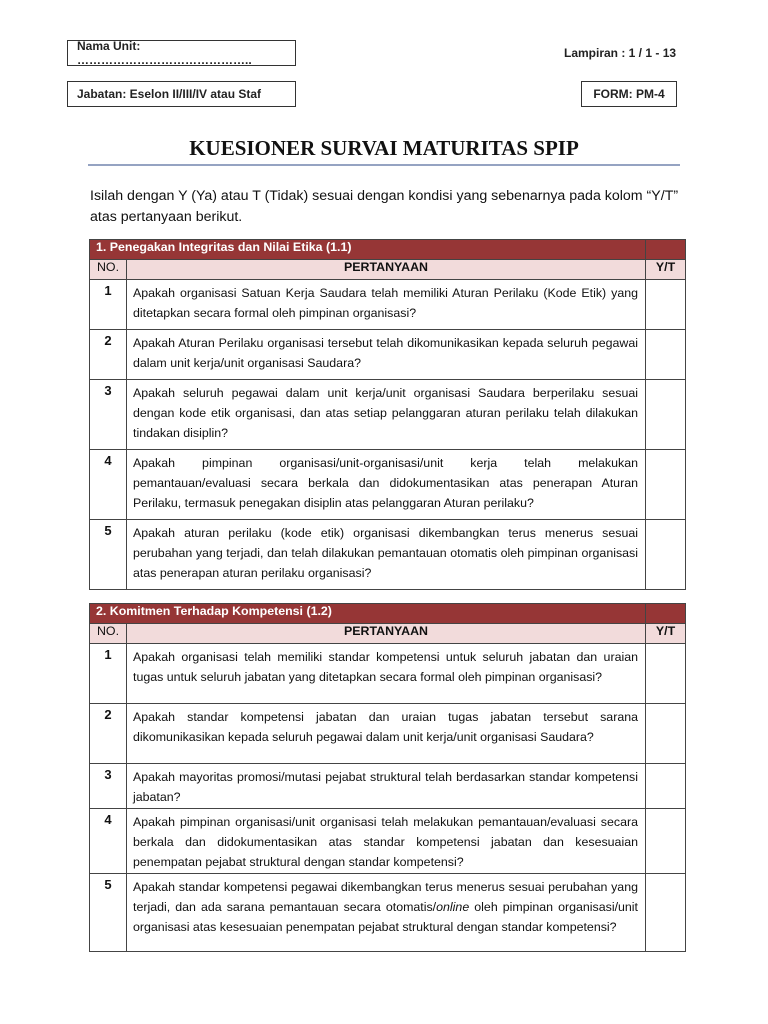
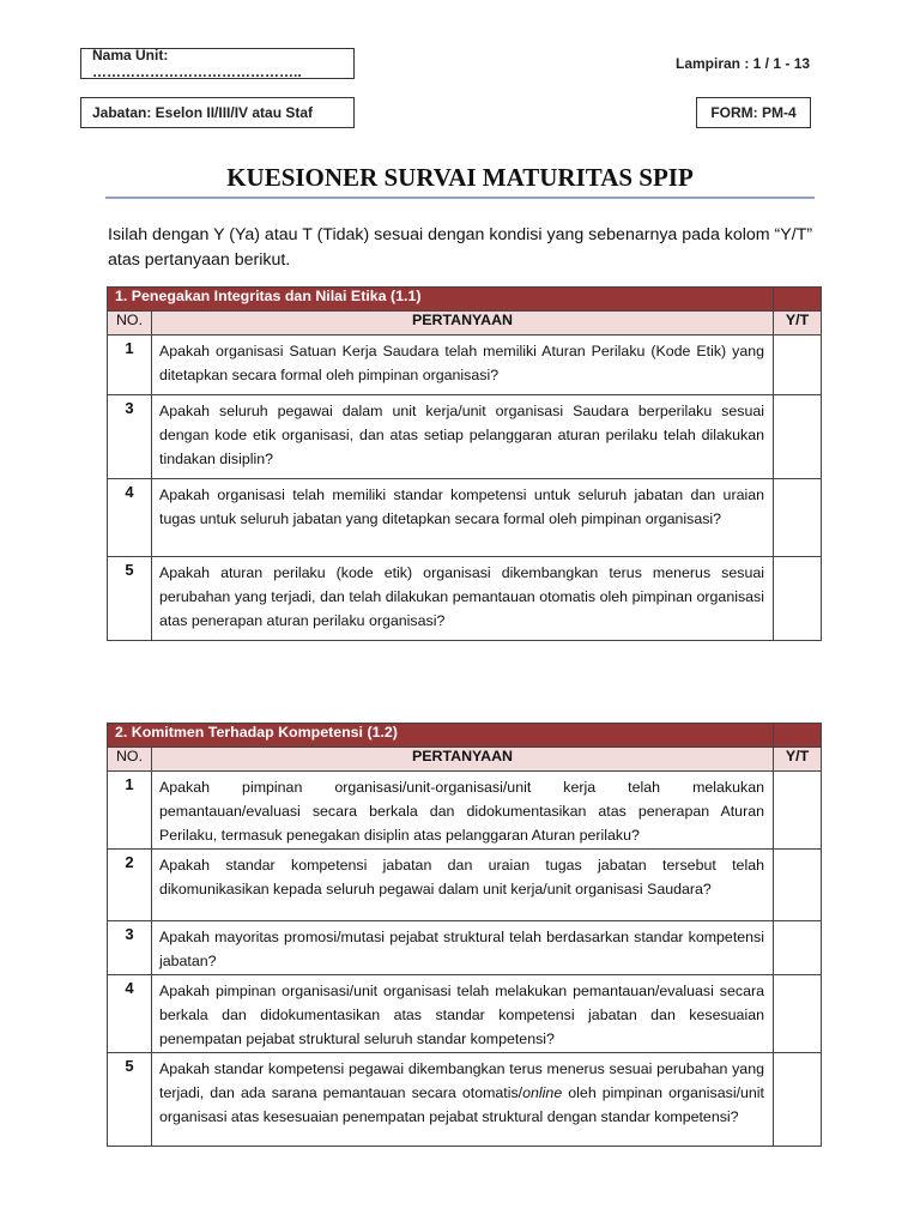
  Nama Unit: ……………………………………..
  Jabatan: Eselon II/III/IV atau Staf
  Lampiran : 1 / 1 - 13
  FORM: PM-4
  KUESIONER SURVAI MATURITAS SPIP
  Isilah dengan Y (Ya) atau T (Tidak) sesuai dengan kondisi yang sebenarnya pada kolom “Y/T” atas pertanyaan berikut.
  1. Penegakan Integritas dan Nilai Etika (1.1)
  NO.	PERTANYAAN	Y/T
  1	Apakah organisasi Satuan Kerja Saudara telah memiliki Aturan Perilaku (Kode Etik) yang ditetapkan secara formal oleh pimpinan organisasi?
- 2	Apakah Aturan Perilaku organisasi tersebut telah dikomunikasikan kepada seluruh pegawai dalam unit kerja/unit organisasi Saudara?
  3	Apakah seluruh pegawai dalam unit kerja/unit organisasi Saudara berperilaku sesuai dengan kode etik organisasi, dan atas setiap pelanggaran aturan perilaku telah dilakukan tindakan disiplin?
- 4	Apakah pimpinan organisasi/unit-organisasi/unit kerja telah melakukan pemantauan/evaluasi secara berkala dan didokumentasikan atas penerapan Aturan Perilaku, termasuk penegakan disiplin atas pelanggaran Aturan perilaku?
+ 4	Apakah organisasi telah memiliki standar kompetensi untuk seluruh jabatan dan uraian tugas untuk seluruh jabatan yang ditetapkan secara formal oleh pimpinan organisasi?
  5	Apakah aturan perilaku (kode etik) organisasi dikembangkan terus menerus sesuai perubahan yang terjadi, dan telah dilakukan pemantauan otomatis oleh pimpinan organisasi atas penerapan aturan perilaku organisasi?
  2. Komitmen Terhadap Kompetensi (1.2)
  NO.	PERTANYAAN	Y/T
- 1	Apakah organisasi telah memiliki standar kompetensi untuk seluruh jabatan dan uraian tugas untuk seluruh jabatan yang ditetapkan secara formal oleh pimpinan organisasi?
+ 1	Apakah pimpinan organisasi/unit-organisasi/unit kerja telah melakukan pemantauan/evaluasi secara berkala dan didokumentasikan atas penerapan Aturan Perilaku, termasuk penegakan disiplin atas pelanggaran Aturan perilaku?
- 2	Apakah standar kompetensi jabatan dan uraian tugas jabatan tersebut sarana dikomunikasikan kepada seluruh pegawai dalam unit kerja/unit organisasi Saudara?
+ 2	Apakah standar kompetensi jabatan dan uraian tugas jabatan tersebut telah dikomunikasikan kepada seluruh pegawai dalam unit kerja/unit organisasi Saudara?
  3	Apakah mayoritas promosi/mutasi pejabat struktural telah berdasarkan standar kompetensi jabatan?
- 4	Apakah pimpinan organisasi/unit organisasi telah melakukan pemantauan/evaluasi secara berkala dan didokumentasikan atas standar kompetensi jabatan dan kesesuaian penempatan pejabat struktural dengan standar kompetensi?
+ 4	Apakah pimpinan organisasi/unit organisasi telah melakukan pemantauan/evaluasi secara berkala dan didokumentasikan atas standar kompetensi jabatan dan kesesuaian penempatan pejabat struktural seluruh standar kompetensi?
  5	Apakah standar kompetensi pegawai dikembangkan terus menerus sesuai perubahan yang terjadi, dan ada sarana pemantauan secara otomatis/online oleh pimpinan organisasi/unit organisasi atas kesesuaian penempatan pejabat struktural dengan standar kompetensi?
